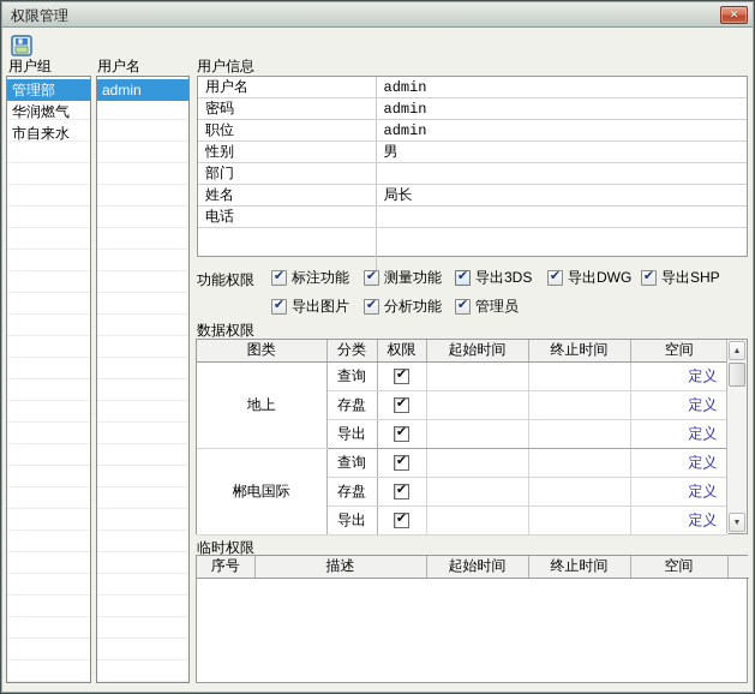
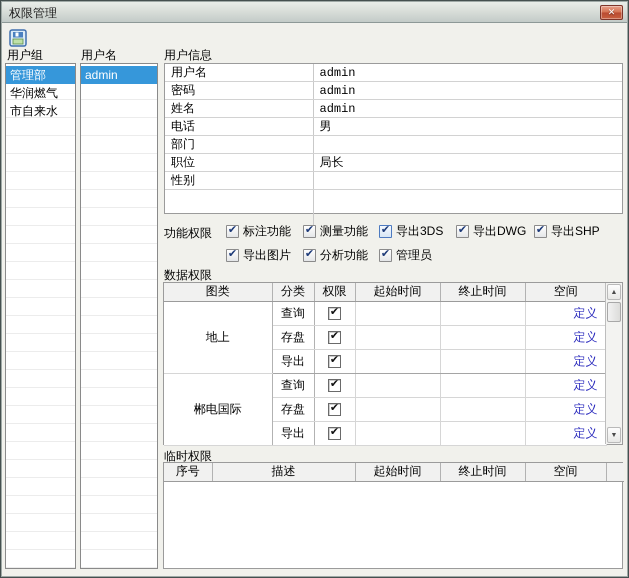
  权限管理
  ✕
  用户组
  用户名
  用户信息
  管理部
  华润燃气
  市自来水
  admin
  用户名	admin
  密码	admin
- 职位	admin
+ 姓名	admin
- 性别	男
+ 电话	男
  部门
- 姓名	局长
+ 职位	局长
- 电话
+ 性别
  功能权限
  ✔
  标注功能
  ✔
  测量功能
  ✔
  导出3DS
  ✔
  导出DWG
  ✔
  导出SHP
  ✔
  导出图片
  ✔
  分析功能
  ✔
  管理员
  数据权限
  图类	分类	权限	起始时间	终止时间	空间
  地上	查询	✔			定义
  存盘	✔			定义
  导出	✔			定义
  郴电国际	查询	✔			定义
  存盘	✔			定义
  导出	✔			定义
  临时权限
  序号	描述	起始时间	终止时间	空间
